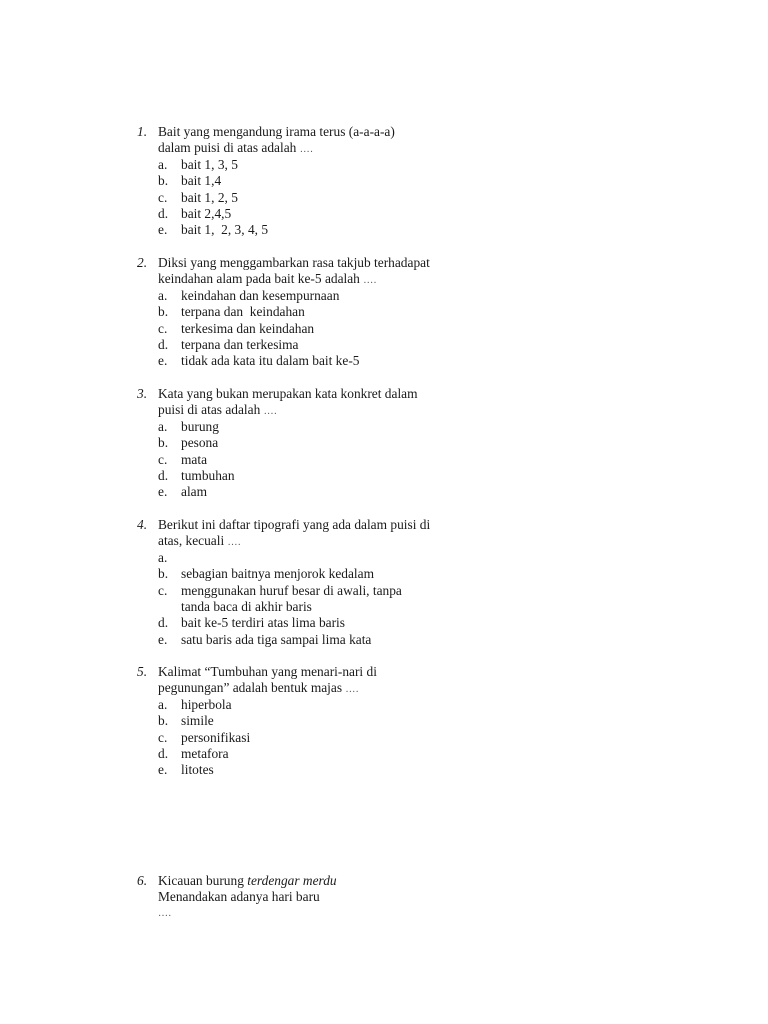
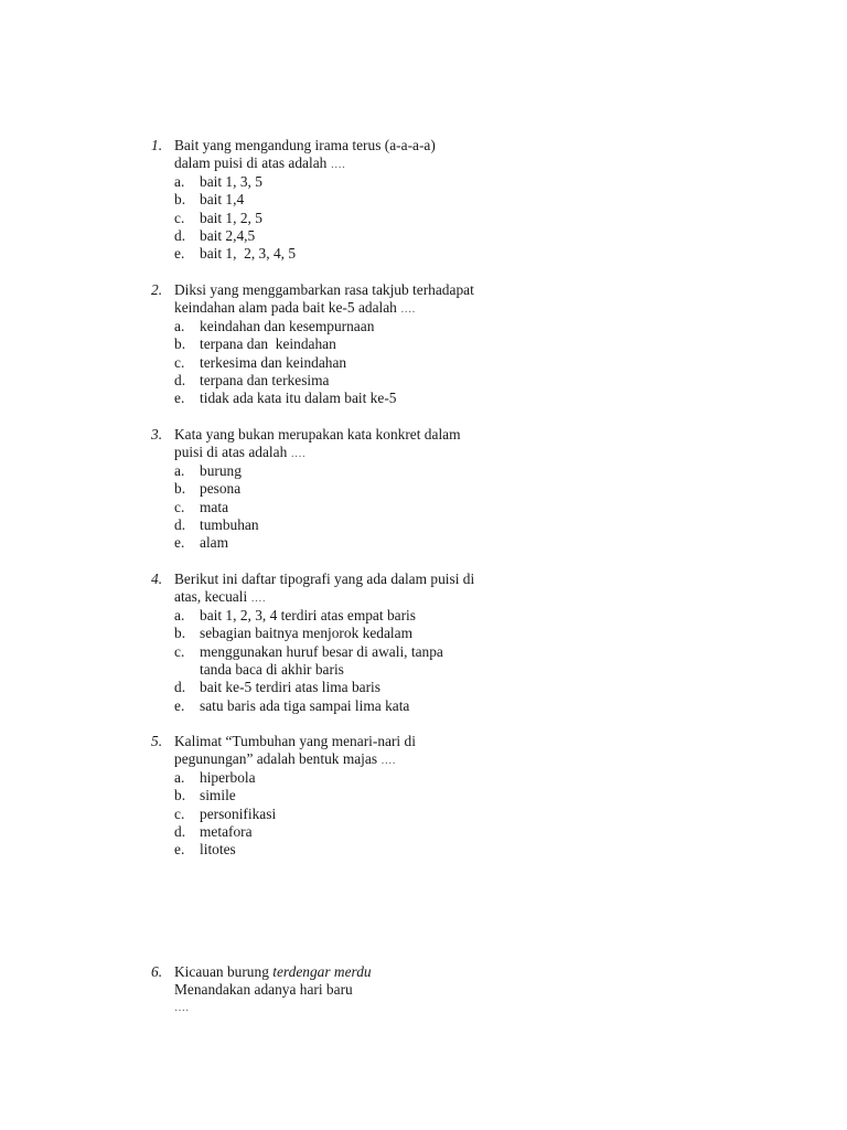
  1.
  Bait yang mengandung irama terus (a-a-a-a)
  dalam puisi di atas adalah ….
  a.
  bait 1, 3, 5
  b.
  bait 1,4
  c.
  bait 1, 2, 5
  d.
  bait 2,4,5
  e.
  bait 1, 2, 3, 4, 5
  2.
  Diksi yang menggambarkan rasa takjub terhadapat
  keindahan alam pada bait ke-5 adalah ….
  a.
  keindahan dan kesempurnaan
  b.
  terpana dan keindahan
  c.
  terkesima dan keindahan
  d.
  terpana dan terkesima
  e.
  tidak ada kata itu dalam bait ke-5
  3.
  Kata yang bukan merupakan kata konkret dalam
  puisi di atas adalah ….
  a.
  burung
  b.
  pesona
  c.
  mata
  d.
  tumbuhan
  e.
  alam
  4.
  Berikut ini daftar tipografi yang ada dalam puisi di
  atas, kecuali ….
  a.
+ bait 1, 2, 3, 4 terdiri atas empat baris
  b.
  sebagian baitnya menjorok kedalam
  c.
  menggunakan huruf besar di awali, tanpa
  tanda baca di akhir baris
  d.
  bait ke-5 terdiri atas lima baris
  e.
  satu baris ada tiga sampai lima kata
  5.
  Kalimat “Tumbuhan yang menari-nari di
  pegunungan” adalah bentuk majas ….
  a.
  hiperbola
  b.
  simile
  c.
  personifikasi
  d.
  metafora
  e.
  litotes
  6.
  Kicauan burung terdengar merdu
  Menandakan adanya hari baru
  ….
